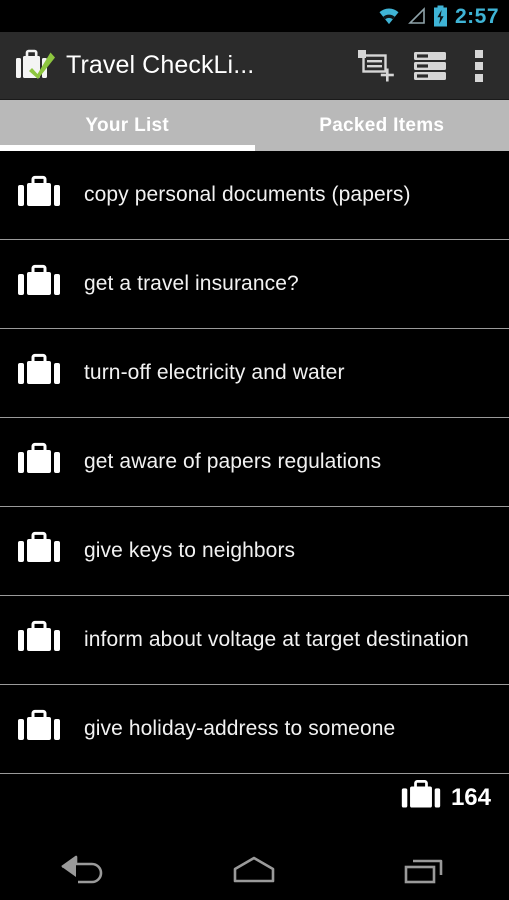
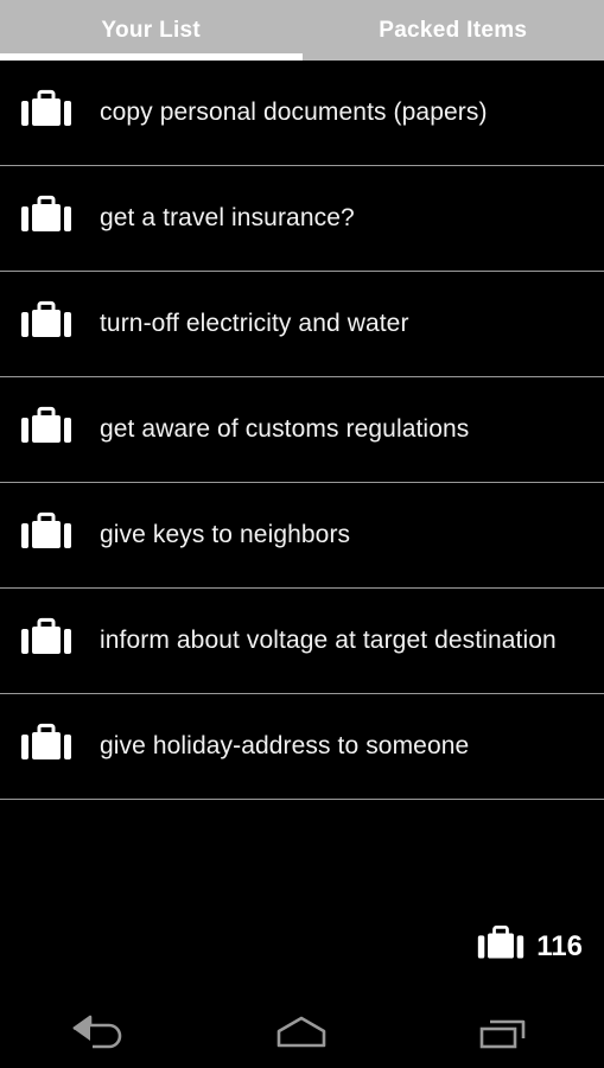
- 2:57
- Travel CheckLi...
  Your List
  Packed Items
  copy personal documents (papers)
  get a travel insurance?
  turn-off electricity and water
- get aware of papers regulations
+ get aware of customs regulations
  give keys to neighbors
  inform about voltage at target destination
  give holiday-address to someone
- 164
+ 116
